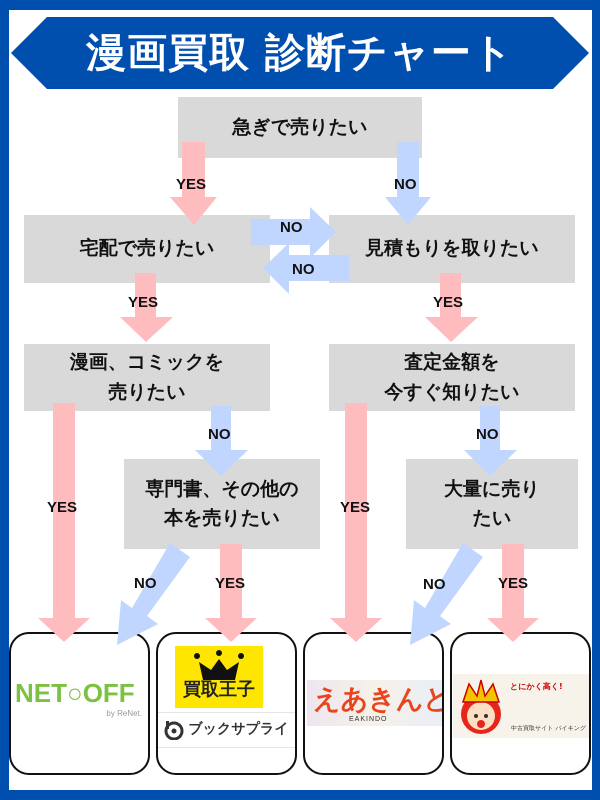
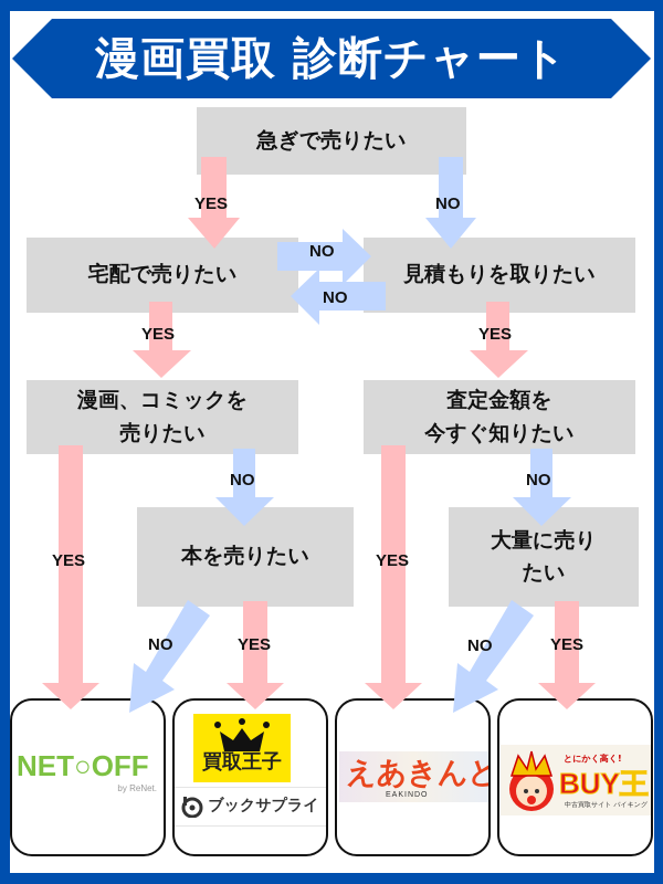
  漫画買取 診断チャート
  急ぎで売りたい
  宅配で売りたい
  見積もりを取りたい
  漫画、コミックを
  売りたい
  査定金額を
  今すぐ知りたい
- 専門書、その他の
  本を売りたい
  大量に売り
  たい
  YES
  NO
  NO
  NO
  YES
  YES
  NO
  NO
  YES
  YES
  NO
  YES
  NO
  YES
  NET○OFF
  by ReNet.
  買取王子
  ブックサプライ
  えあきんど
  とにかく高く!
+ BUY王
